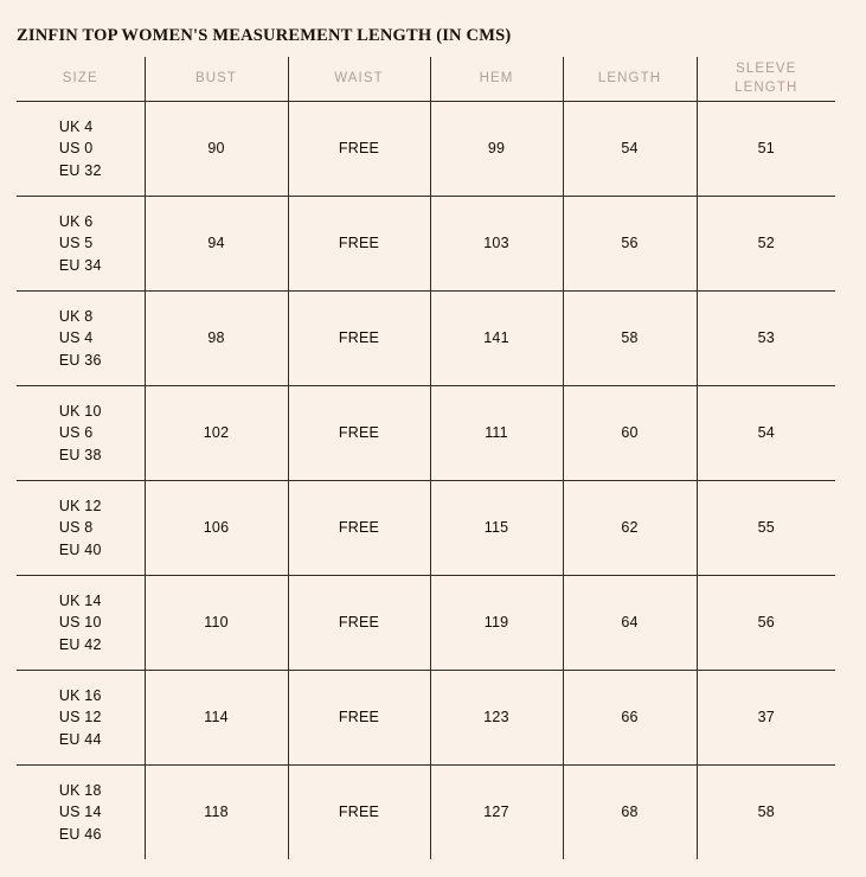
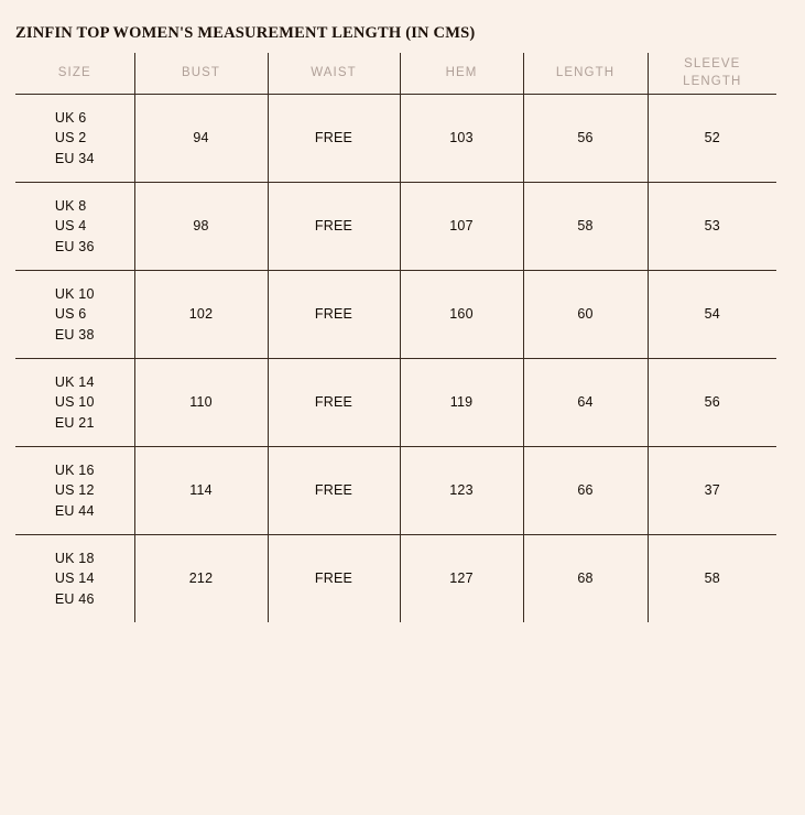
  ZINFIN TOP WOMEN'S MEASUREMENT LENGTH (IN CMS)
  SIZE	BUST	WAIST	HEM	LENGTH	SLEEVE LENGTH
- UK 4 US 0 EU 32	90	FREE	99	54	51
- UK 6 US 5 EU 34	94	FREE	103	56	52
+ UK 6 US 2 EU 34	94	FREE	103	56	52
- UK 8 US 4 EU 36	98	FREE	141	58	53
+ UK 8 US 4 EU 36	98	FREE	107	58	53
- UK 10 US 6 EU 38	102	FREE	111	60	54
+ UK 10 US 6 EU 38	102	FREE	160	60	54
- UK 12 US 8 EU 40	106	FREE	115	62	55
- UK 14 US 10 EU 42	110	FREE	119	64	56
+ UK 14 US 10 EU 21	110	FREE	119	64	56
  UK 16 US 12 EU 44	114	FREE	123	66	37
- UK 18 US 14 EU 46	118	FREE	127	68	58
+ UK 18 US 14 EU 46	212	FREE	127	68	58
